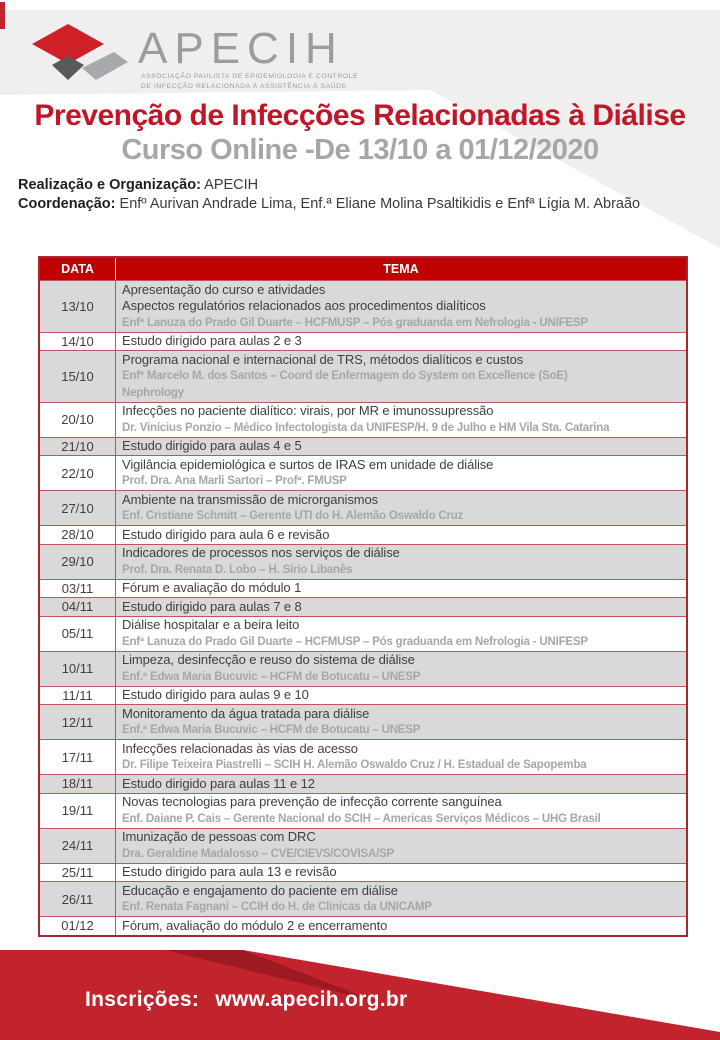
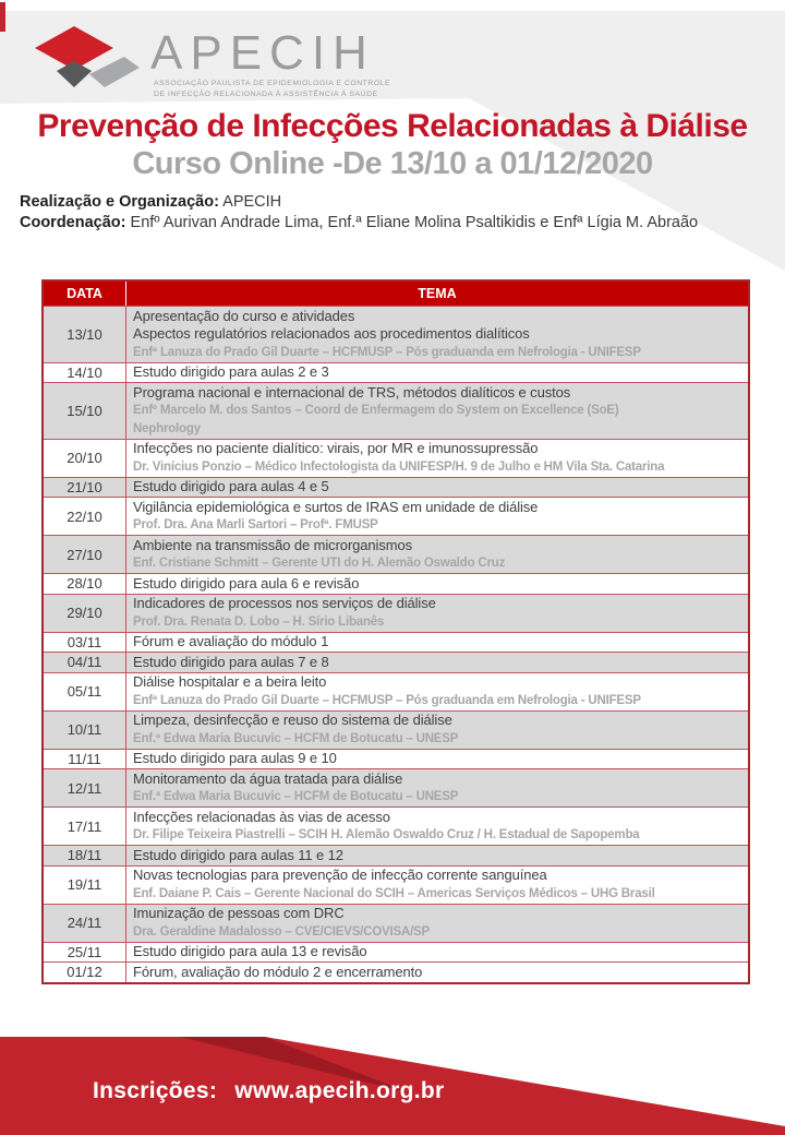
  APECIH
  Prevenção de Infecções Relacionadas à Diálise
  Curso Online -De 13/10 a 01/12/2020
  Realização e Organização: APECIH
  Coordenação: Enfº Aurivan Andrade Lima, Enf.ª Eliane Molina Psaltikidis e Enfª Lígia M. Abraão
  DATA
  TEMA
  13/10
  Apresentação do curso e atividades
  Aspectos regulatórios relacionados aos procedimentos dialíticos
  Enfª Lanuza do Prado Gil Duarte – HCFMUSP – Pós graduanda em Nefrologia - UNIFESP
  14/10
  Estudo dirigido para aulas 2 e 3
  15/10
  Programa nacional e internacional de TRS, métodos dialíticos e custos
  Enfº Marcelo M. dos Santos – Coord de Enfermagem do System on Excellence (SoE)
  Nephrology
  20/10
  Infecções no paciente dialítico: virais, por MR e imunossupressão
  Dr. Vinícius Ponzio – Médico Infectologista da UNIFESP/H. 9 de Julho e HM Vila Sta. Catarina
  21/10
  Estudo dirigido para aulas 4 e 5
  22/10
  Vigilância epidemiológica e surtos de IRAS em unidade de diálise
  Prof. Dra. Ana Marli Sartori – Profª. FMUSP
  27/10
  Ambiente na transmissão de microrganismos
  Enf. Cristiane Schmitt – Gerente UTI do H. Alemão Oswaldo Cruz
  28/10
  Estudo dirigido para aula 6 e revisão
  29/10
  Indicadores de processos nos serviços de diálise
  Prof. Dra. Renata D. Lobo – H. Sírio Libanês
  03/11
  Fórum e avaliação do módulo 1
  04/11
  Estudo dirigido para aulas 7 e 8
  05/11
  Diálise hospitalar e a beira leito
  Enfª Lanuza do Prado Gil Duarte – HCFMUSP – Pós graduanda em Nefrologia - UNIFESP
  10/11
  Limpeza, desinfecção e reuso do sistema de diálise
  Enf.ª Edwa Maria Bucuvic – HCFM de Botucatu – UNESP
  11/11
  Estudo dirigido para aulas 9 e 10
  12/11
  Monitoramento da água tratada para diálise
  Enf.ª Edwa Maria Bucuvic – HCFM de Botucatu – UNESP
  17/11
  Infecções relacionadas às vias de acesso
  Dr. Filipe Teixeira Piastrelli – SCIH H. Alemão Oswaldo Cruz / H. Estadual de Sapopemba
  18/11
  Estudo dirigido para aulas 11 e 12
  19/11
  Novas tecnologias para prevenção de infecção corrente sanguínea
  Enf. Daiane P. Cais – Gerente Nacional do SCIH – Americas Serviços Médicos – UHG Brasil
  24/11
  Imunização de pessoas com DRC
  Dra. Geraldine Madalosso – CVE/CIEVS/COVISA/SP
  25/11
  Estudo dirigido para aula 13 e revisão
- 26/11
- Educação e engajamento do paciente em diálise
- Enf. Renata Fagnani – CCIH do H. de Clínicas da UNICAMP
  01/12
  Fórum, avaliação do módulo 2 e encerramento
  Inscrições: www.apecih.org.br
